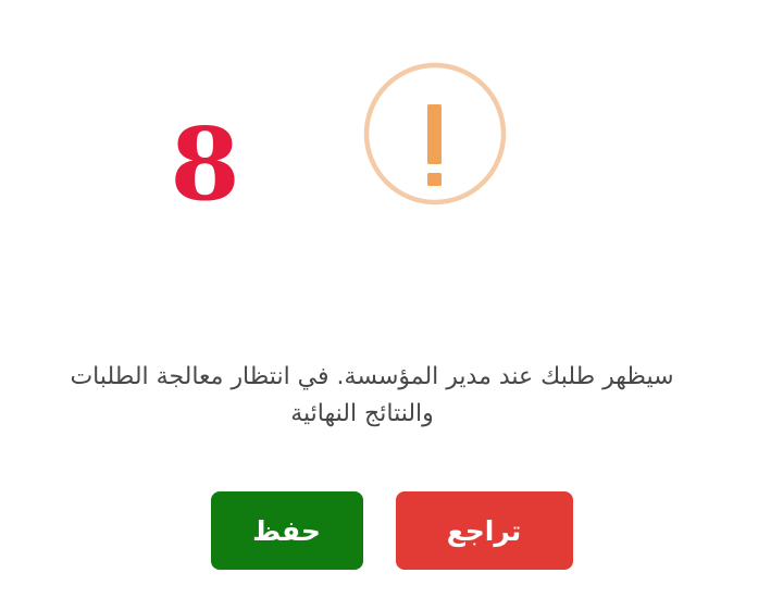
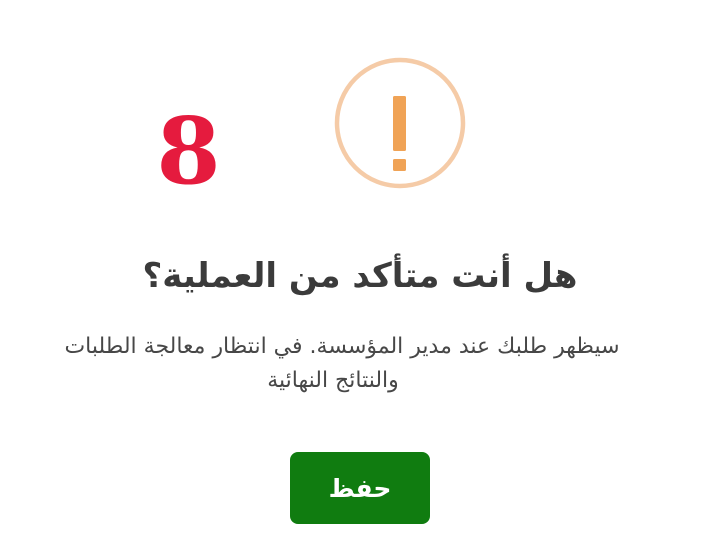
  8
+ هل أنت متأكد من العملية؟
  سيظهر طلبك عند مدير المؤسسة. في انتظار معالجة الطلبات
  والنتائج النهائية
- تراجع
  حفظ
